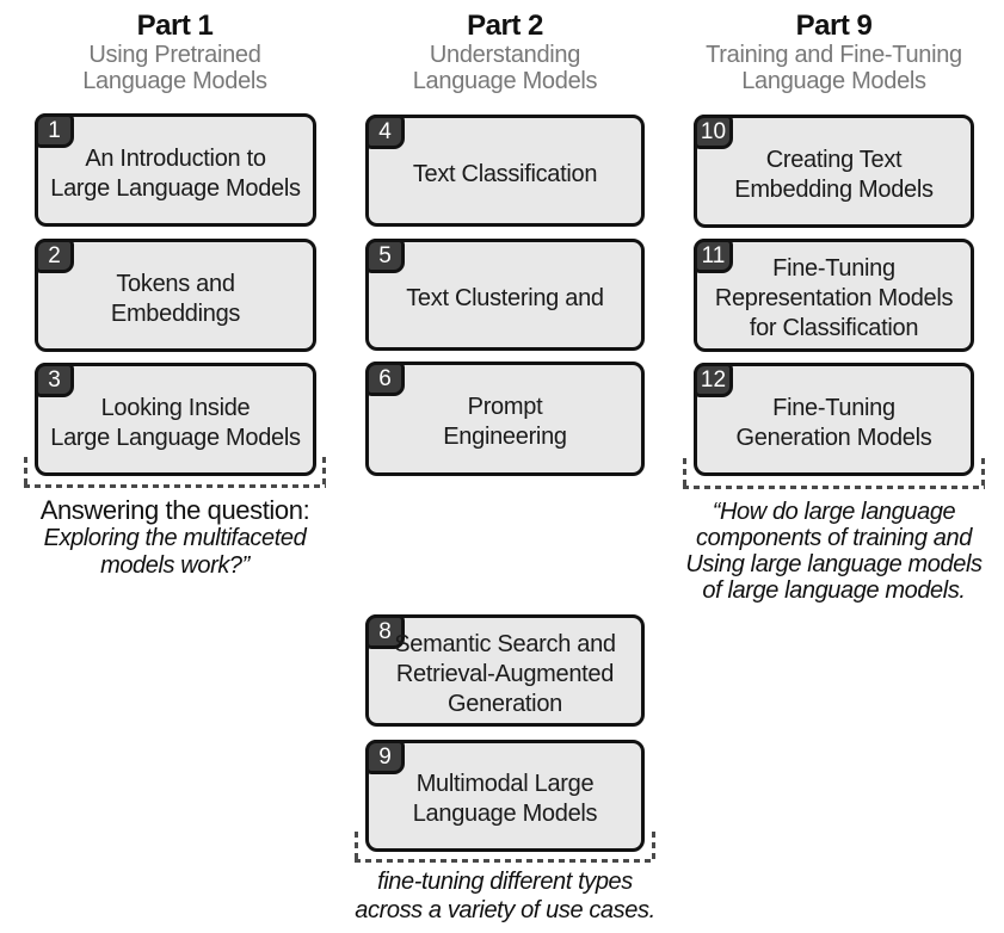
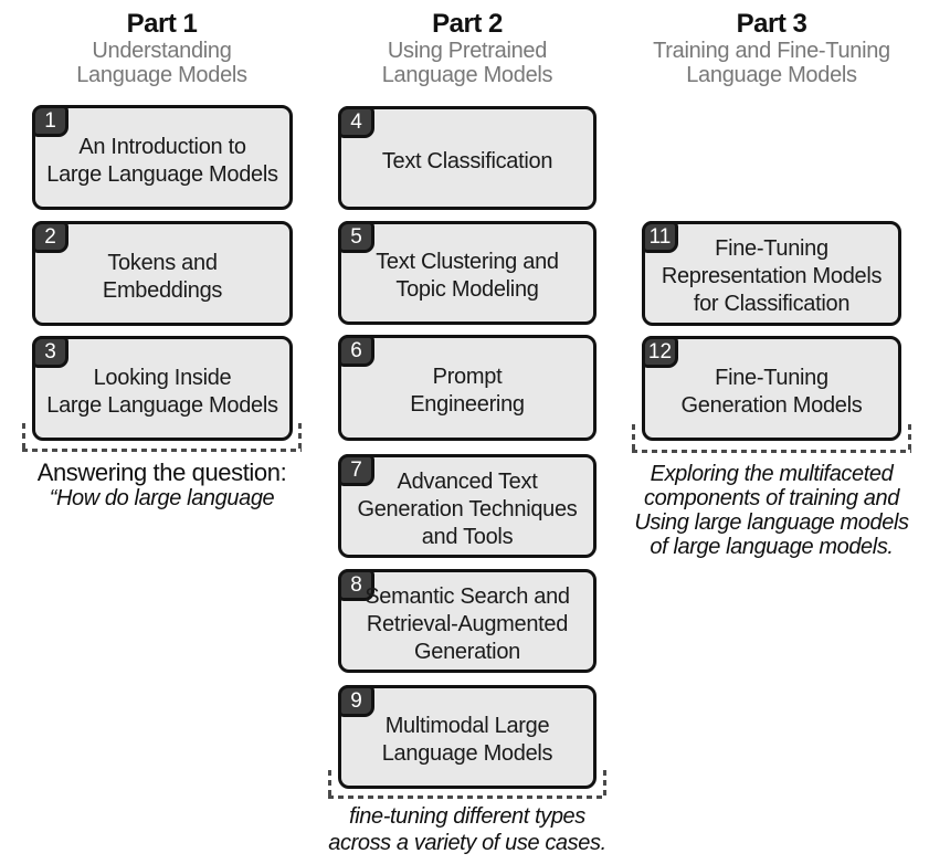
  Part 1
- Using Pretrained
+ Understanding
  Language Models
  1
  An Introduction to
  Large Language Models
  2
  Tokens and
  Embeddings
  3
  Looking Inside
  Large Language Models
  Answering the question:
- Exploring the multifaceted
+ “How do large language
- models work?”
  Part 2
- Understanding
+ Using Pretrained
  Language Models
  4
  Text Classification
  5
  Text Clustering and
+ Topic Modeling
  6
  Prompt
  Engineering
+ 7
+ Advanced Text
+ Generation Techniques
+ and Tools
  8
  Semantic Search and
  Retrieval-Augmented
  Generation
  9
  Multimodal Large
  Language Models
  fine-tuning different types
  across a variety of use cases.
- Part 9
+ Part 3
  Training and Fine-Tuning
  Language Models
- 10
- Creating Text
- Embedding Models
  11
  Fine-Tuning
  Representation Models
  for Classification
  12
  Fine-Tuning
  Generation Models
- “How do large language
+ Exploring the multifaceted
  components of training and
  Using large language models
  of large language models.
